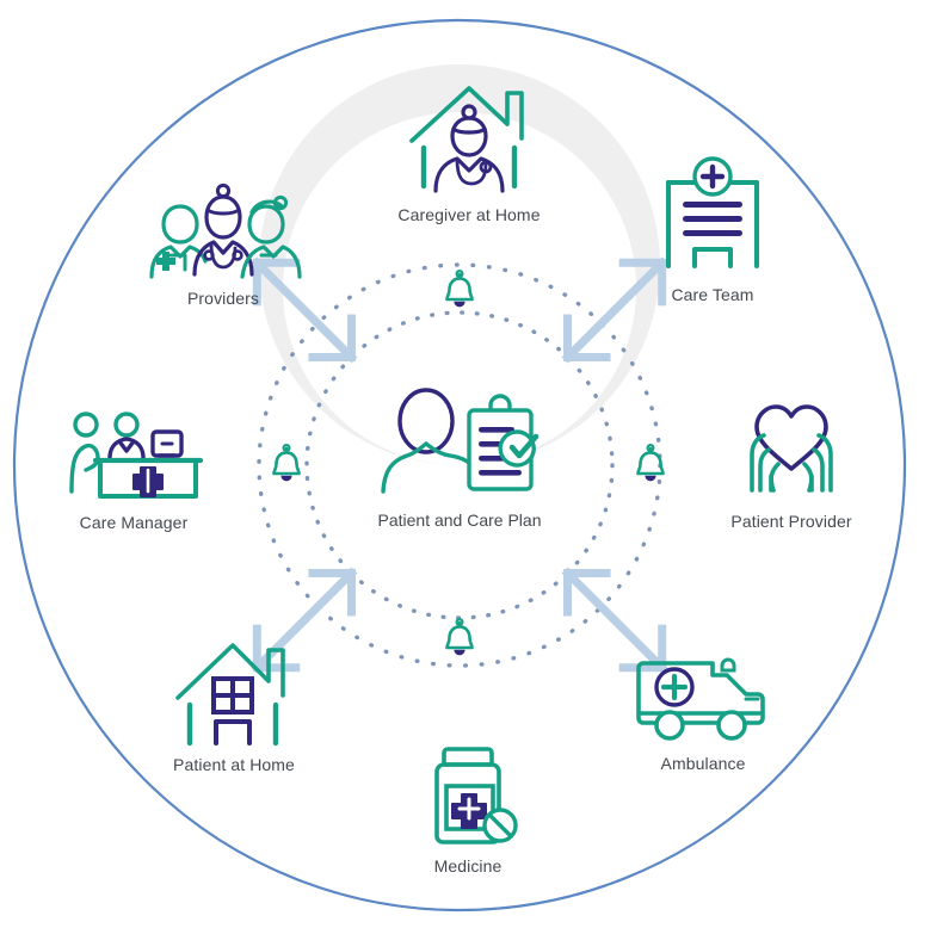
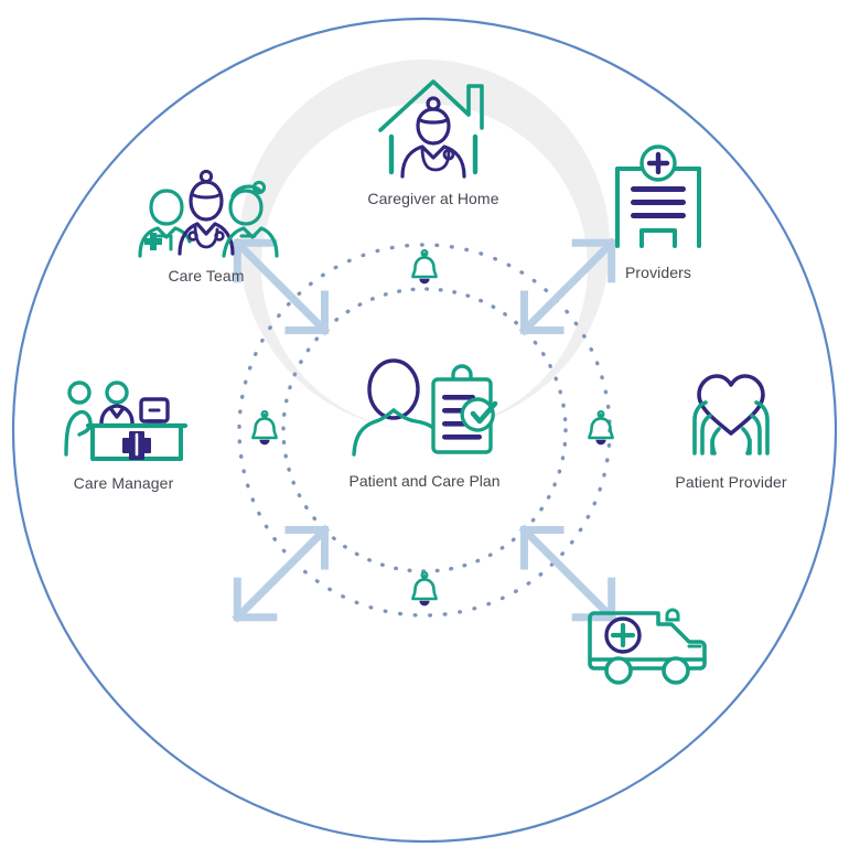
  Patient and Care Plan
  Caregiver at Home
- Care Team
+ Providers
  Patient Provider
- Ambulance
- Medicine
- Patient at Home
  Care Manager
- Providers
+ Care Team
